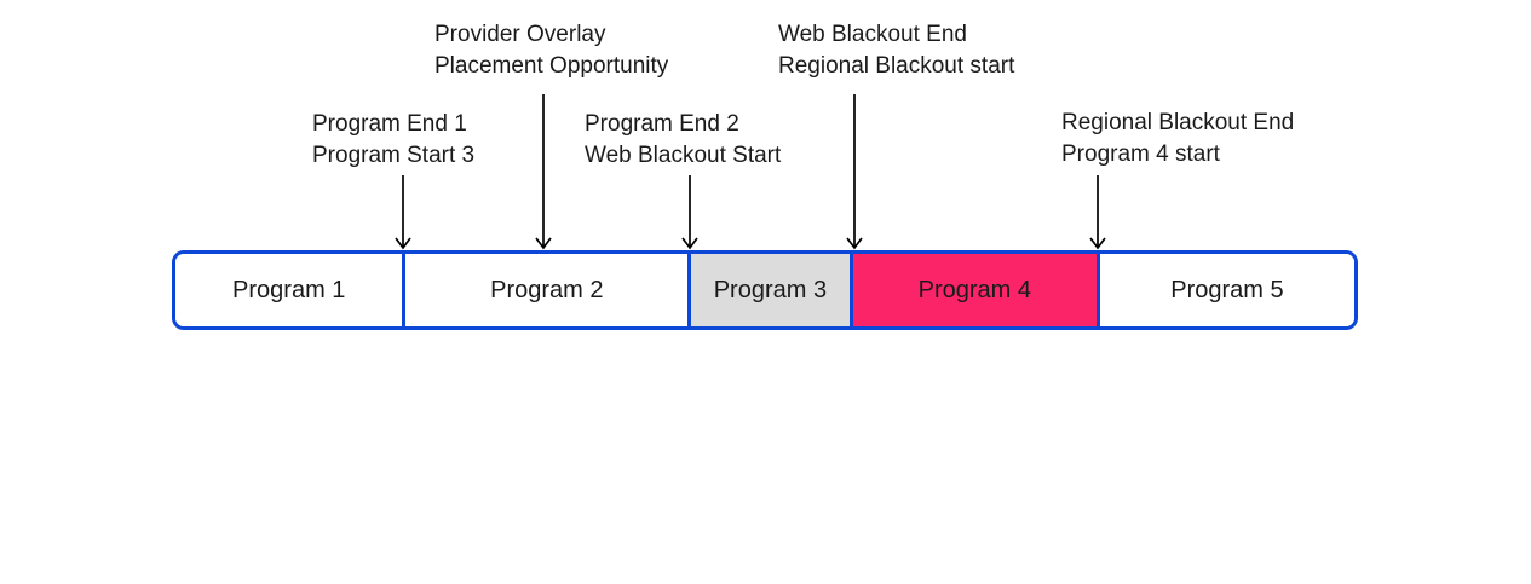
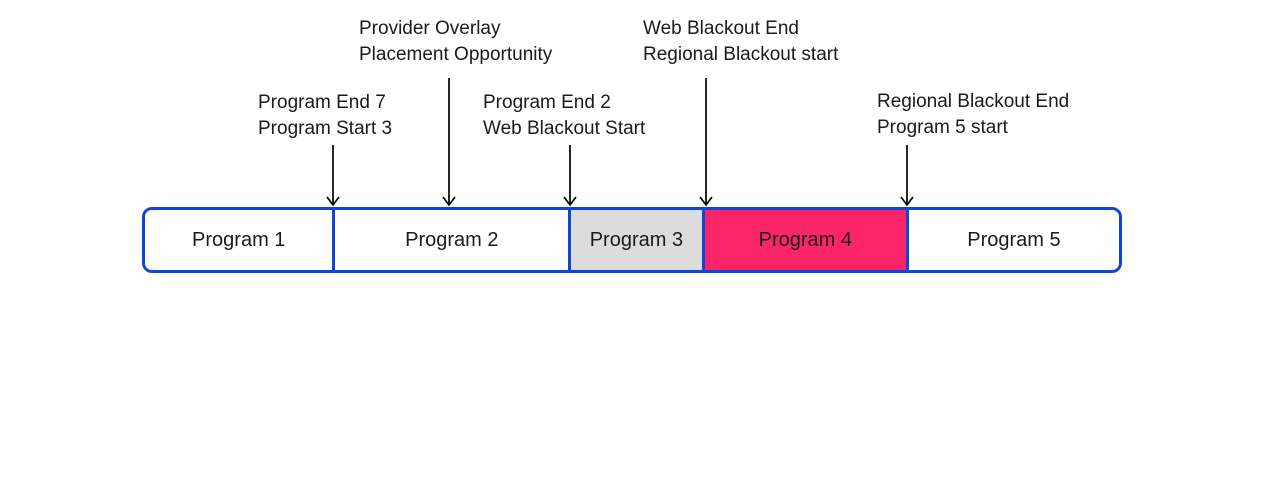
- Program End 1
+ Program End 7
  Program Start 3
  Provider Overlay
  Placement Opportunity
  Program End 2
  Web Blackout Start
  Web Blackout End
  Regional Blackout start
  Regional Blackout End
- Program 4 start
+ Program 5 start
  Program 1
  Program 2
  Program 3
  Program 4
  Program 5
